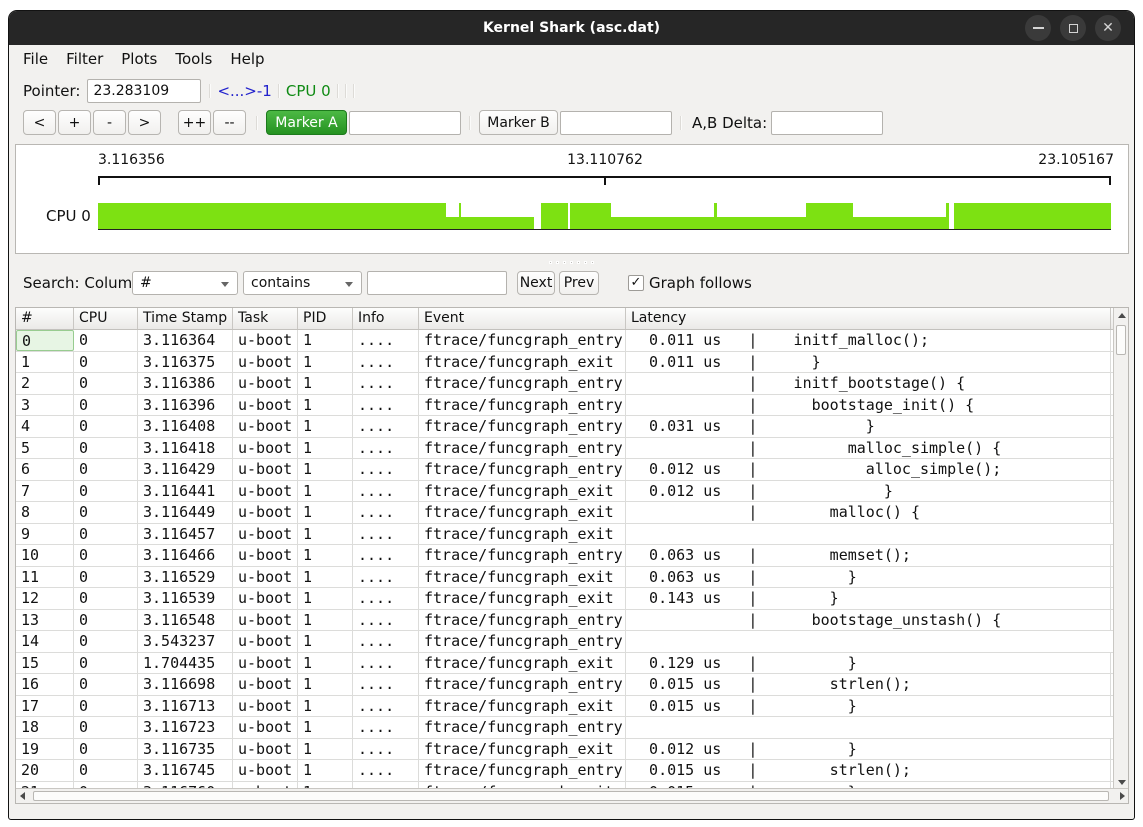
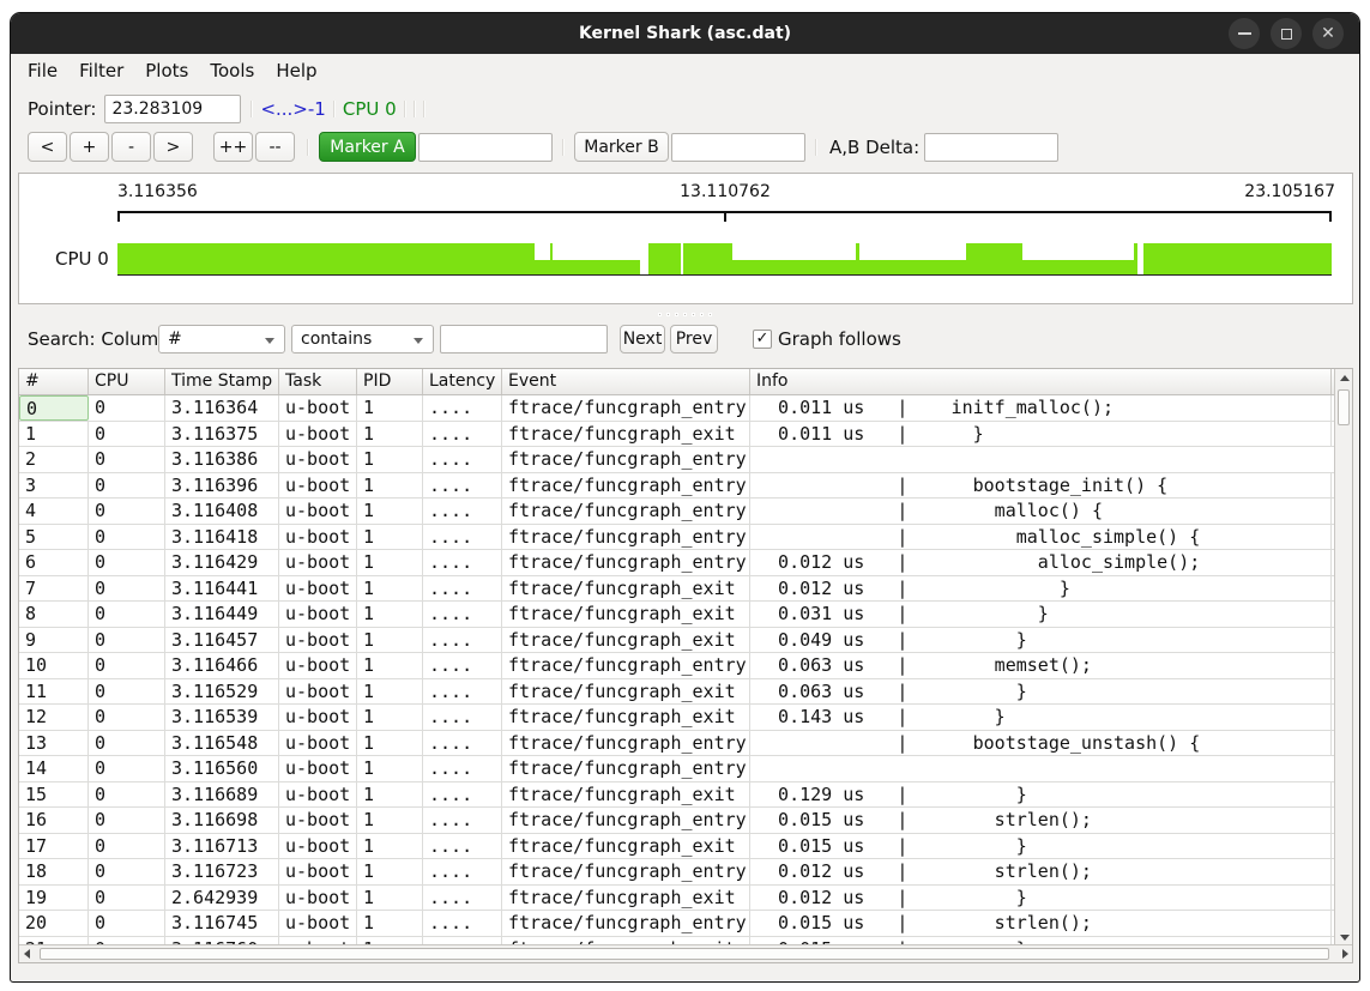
  Kernel Shark (asc.dat)
  ✕
  File
  Filter
  Plots
  Tools
  Help
  Pointer:
  23.283109
  <...>-1
  CPU 0
  <
  +
  -
  >
  ++
  --
  Marker A
  Marker B
  A,B Delta:
  3.116356
  13.110762
  23.105167
  CPU 0
  Search: Colum
  #
  contains
  Next
  Prev
  ✓
  Graph follows
  #
  CPU
  Time Stamp
  Task
  PID
- Info
+ Latency
  Event
- Latency
+ Info
  0
  0
  3.116364
  u-boot
  1
  ....
  ftrace/funcgraph_entry
  0.011 us | initf_malloc();
  1
  0
  3.116375
  u-boot
  1
  ....
  ftrace/funcgraph_exit
  0.011 us | }
  2
  0
  3.116386
  u-boot
  1
  ....
  ftrace/funcgraph_entry
- | initf_bootstage() {
  3
  0
  3.116396
  u-boot
  1
  ....
  ftrace/funcgraph_entry
  | bootstage_init() {
  4
  0
  3.116408
  u-boot
  1
  ....
  ftrace/funcgraph_entry
- 0.031 us | }
+ | malloc() {
  5
  0
  3.116418
  u-boot
  1
  ....
  ftrace/funcgraph_entry
  | malloc_simple() {
  6
  0
  3.116429
  u-boot
  1
  ....
  ftrace/funcgraph_entry
  0.012 us | alloc_simple();
  7
  0
  3.116441
  u-boot
  1
  ....
  ftrace/funcgraph_exit
  0.012 us | }
  8
  0
  3.116449
  u-boot
  1
  ....
  ftrace/funcgraph_exit
- | malloc() {
+ 0.031 us | }
  9
  0
  3.116457
  u-boot
  1
  ....
  ftrace/funcgraph_exit
+ 0.049 us | }
  10
  0
  3.116466
  u-boot
  1
  ....
  ftrace/funcgraph_entry
  0.063 us | memset();
  11
  0
  3.116529
  u-boot
  1
  ....
  ftrace/funcgraph_exit
  0.063 us | }
  12
  0
  3.116539
  u-boot
  1
  ....
  ftrace/funcgraph_exit
  0.143 us | }
  13
  0
  3.116548
  u-boot
  1
  ....
  ftrace/funcgraph_entry
  | bootstage_unstash() {
  14
  0
- 3.543237
+ 3.116560
  u-boot
  1
  ....
  ftrace/funcgraph_entry
  15
  0
- 1.704435
+ 3.116689
  u-boot
  1
  ....
  ftrace/funcgraph_exit
  0.129 us | }
  16
  0
  3.116698
  u-boot
  1
  ....
  ftrace/funcgraph_entry
  0.015 us | strlen();
  17
  0
  3.116713
  u-boot
  1
  ....
  ftrace/funcgraph_exit
  0.015 us | }
  18
  0
  3.116723
  u-boot
  1
  ....
  ftrace/funcgraph_entry
+ 0.012 us | strlen();
  19
  0
- 3.116735
+ 2.642939
  u-boot
  1
  ....
  ftrace/funcgraph_exit
  0.012 us | }
  20
  0
  3.116745
  u-boot
  1
  ....
  ftrace/funcgraph_entry
  0.015 us | strlen();
